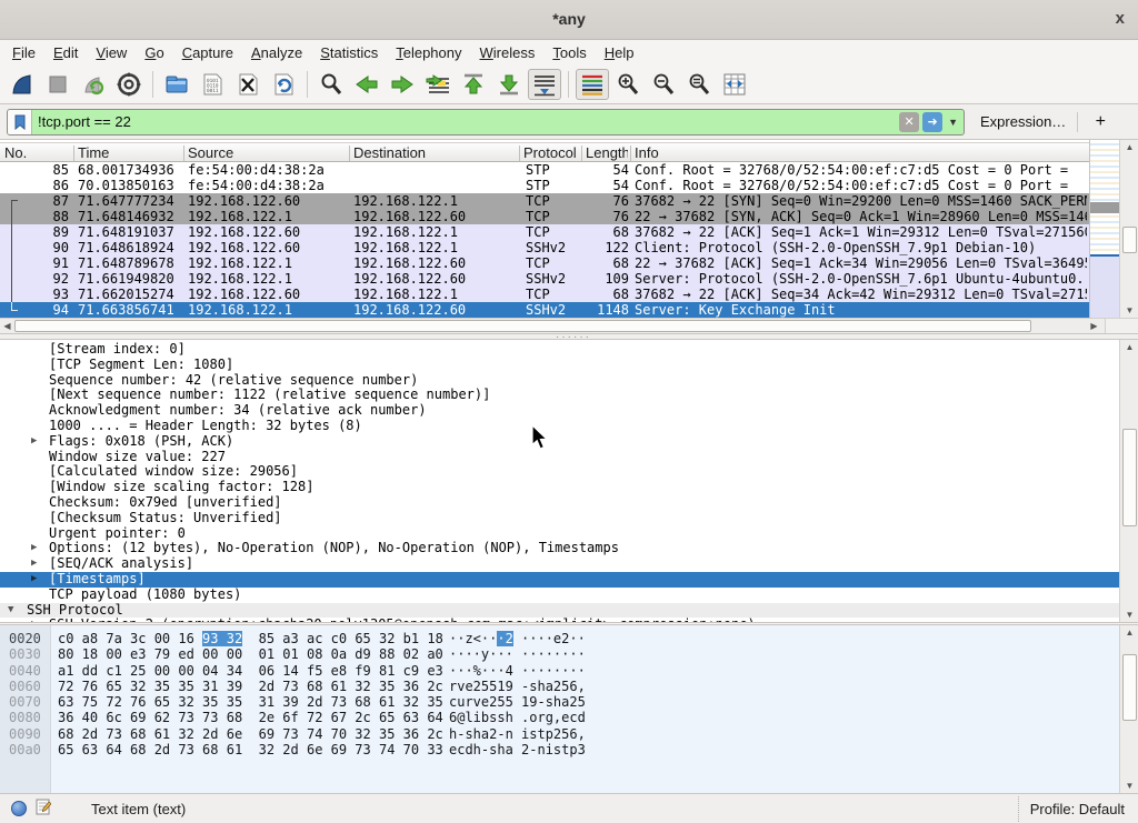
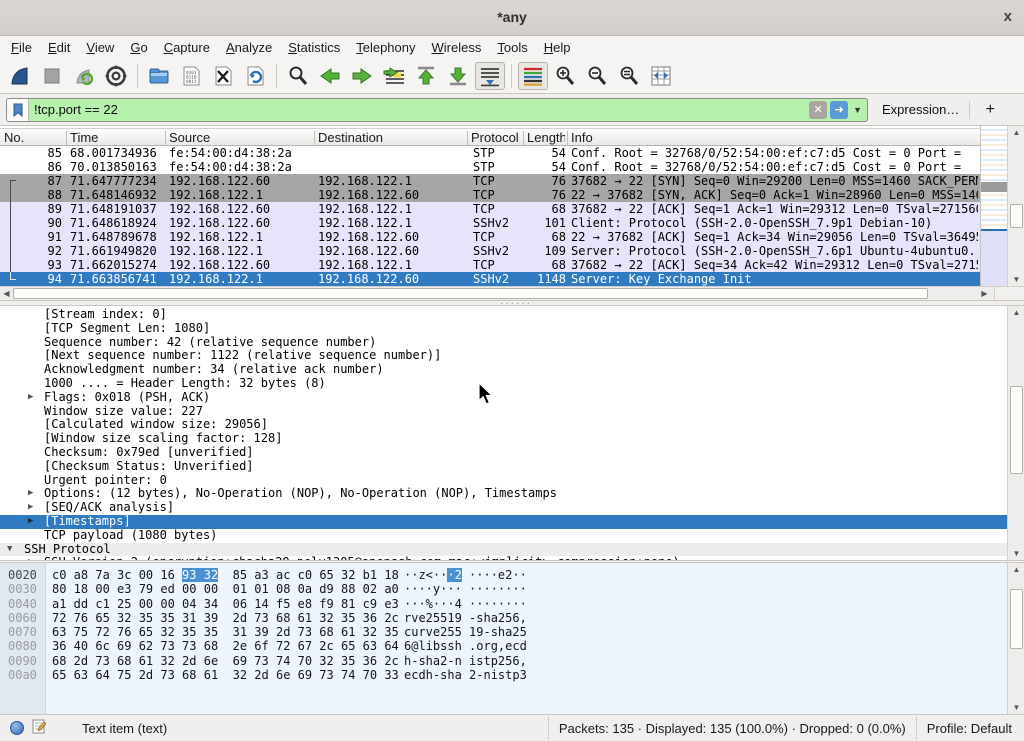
  *any
  x
  File
  Edit
  View
  Go
  Capture
  Analyze
  Statistics
  Telephony
  Wireless
  Tools
  Help
  !tcp.port == 22
  ✕
  ➜
  ▼
  Expression…
  +
  No.
  Time
  Source
  Destination
  Protocol
  Length
  Info
  85
  68.001734936
  fe:54:00:d4:38:2a
  STP
  54
  Conf. Root = 32768/0/52:54:00:ef:c7:d5 Cost = 0 Port =
  86
  70.013850163
  fe:54:00:d4:38:2a
  STP
  54
  Conf. Root = 32768/0/52:54:00:ef:c7:d5 Cost = 0 Port =
  87
  71.647777234
  192.168.122.60
  192.168.122.1
  TCP
  76
  37682 → 22 [SYN] Seq=0 Win=29200 Len=0 MSS=1460 SACK_PER
  88
  71.648146932
  192.168.122.1
  192.168.122.60
  TCP
  76
  22 → 37682 [SYN, ACK] Seq=0 Ack=1 Win=28960 Len=0 MSS=14
  89
  71.648191037
  192.168.122.60
  192.168.122.1
  TCP
  68
  37682 → 22 [ACK] Seq=1 Ack=1 Win=29312 Len=0 TSval=27156
  90
  71.648618924
  192.168.122.60
  192.168.122.1
  SSHv2
- 122
+ 101
  Client: Protocol (SSH-2.0-OpenSSH_7.9p1 Debian-10)
  91
  71.648789678
  192.168.122.1
  192.168.122.60
  TCP
  68
  22 → 37682 [ACK] Seq=1 Ack=34 Win=29056 Len=0 TSval=3649
  92
  71.661949820
  192.168.122.1
  192.168.122.60
  SSHv2
  109
  Server: Protocol (SSH-2.0-OpenSSH_7.6p1 Ubuntu-4ubuntu0.
  93
  71.662015274
  192.168.122.60
  192.168.122.1
  TCP
  68
  37682 → 22 [ACK] Seq=34 Ack=42 Win=29312 Len=0 TSval=271
  94
  71.663856741
  192.168.122.1
  192.168.122.60
  SSHv2
  1148
  Server: Key Exchange Init
  ▲
  ▼
  ◀
  ▶
  ······
  [Stream index: 0]
  [TCP Segment Len: 1080]
  Sequence number: 42 (relative sequence number)
  [Next sequence number: 1122 (relative sequence number)]
  Acknowledgment number: 34 (relative ack number)
  1000 .... = Header Length: 32 bytes (8)
  ▶
  Flags: 0x018 (PSH, ACK)
  Window size value: 227
  [Calculated window size: 29056]
  [Window size scaling factor: 128]
  Checksum: 0x79ed [unverified]
  [Checksum Status: Unverified]
  Urgent pointer: 0
  ▶
  Options: (12 bytes), No-Operation (NOP), No-Operation (NOP), Timestamps
  ▶
  [SEQ/ACK analysis]
  ▶
  [Timestamps]
  TCP payload (1080 bytes)
  ▼
  SSH Protocol
  ▲
  ▼
  0020
  c0 a8 7a 3c 00 16 93 32 85 a3 ac c0 65 32 b1 18
  ··z<···2 ····e2··
  0030
  80 18 00 e3 79 ed 00 00 01 01 08 0a d9 88 02 a0
  ····y··· ········
  0040
  a1 dd c1 25 00 00 04 34 06 14 f5 e8 f9 81 c9 e3
  ···%···4 ········
  0060
  72 76 65 32 35 35 31 39 2d 73 68 61 32 35 36 2c
  rve25519 -sha256,
  0070
  63 75 72 76 65 32 35 35 31 39 2d 73 68 61 32 35
  curve255 19-sha25
  0080
  36 40 6c 69 62 73 73 68 2e 6f 72 67 2c 65 63 64
  6@libssh .org,ecd
  0090
  68 2d 73 68 61 32 2d 6e 69 73 74 70 32 35 36 2c
  h-sha2-n istp256,
  00a0
- 65 63 64 68 2d 73 68 61 32 2d 6e 69 73 74 70 33
+ 65 63 64 75 2d 73 68 61 32 2d 6e 69 73 74 70 33
  ecdh-sha 2-nistp3
  ▲
  ▼
  Text item (text)
+ Packets: 135 · Displayed: 135 (100.0%) · Dropped: 0 (0.0%)
  Profile: Default
